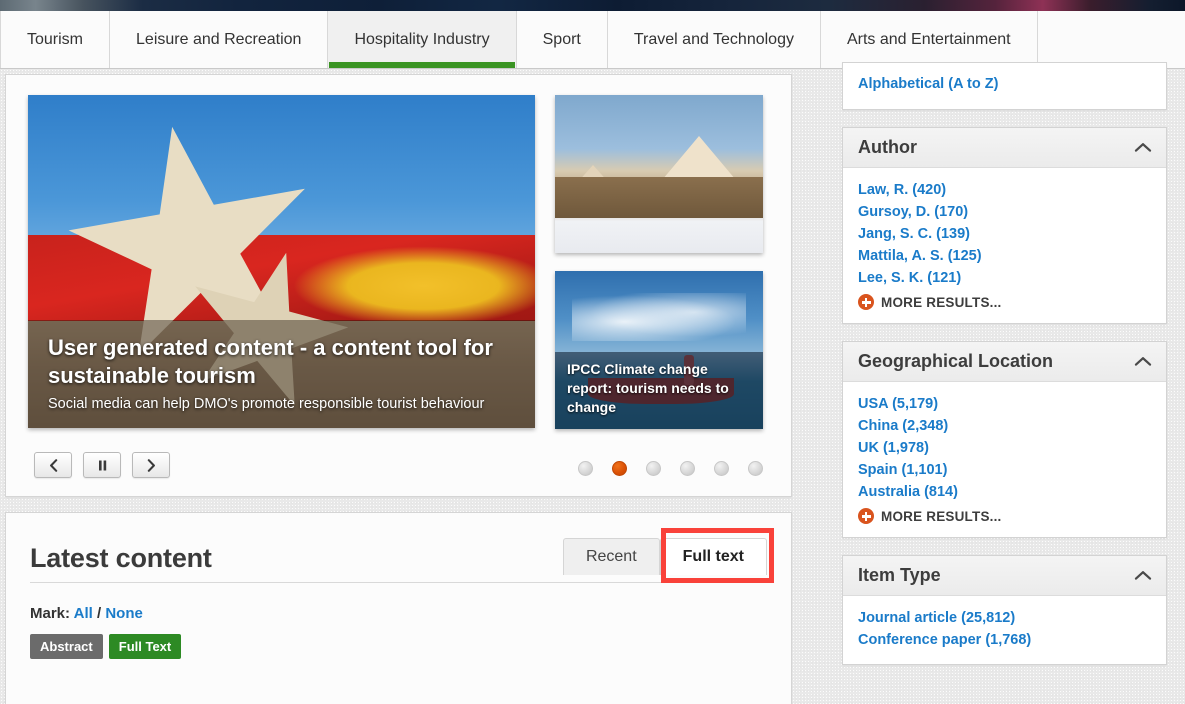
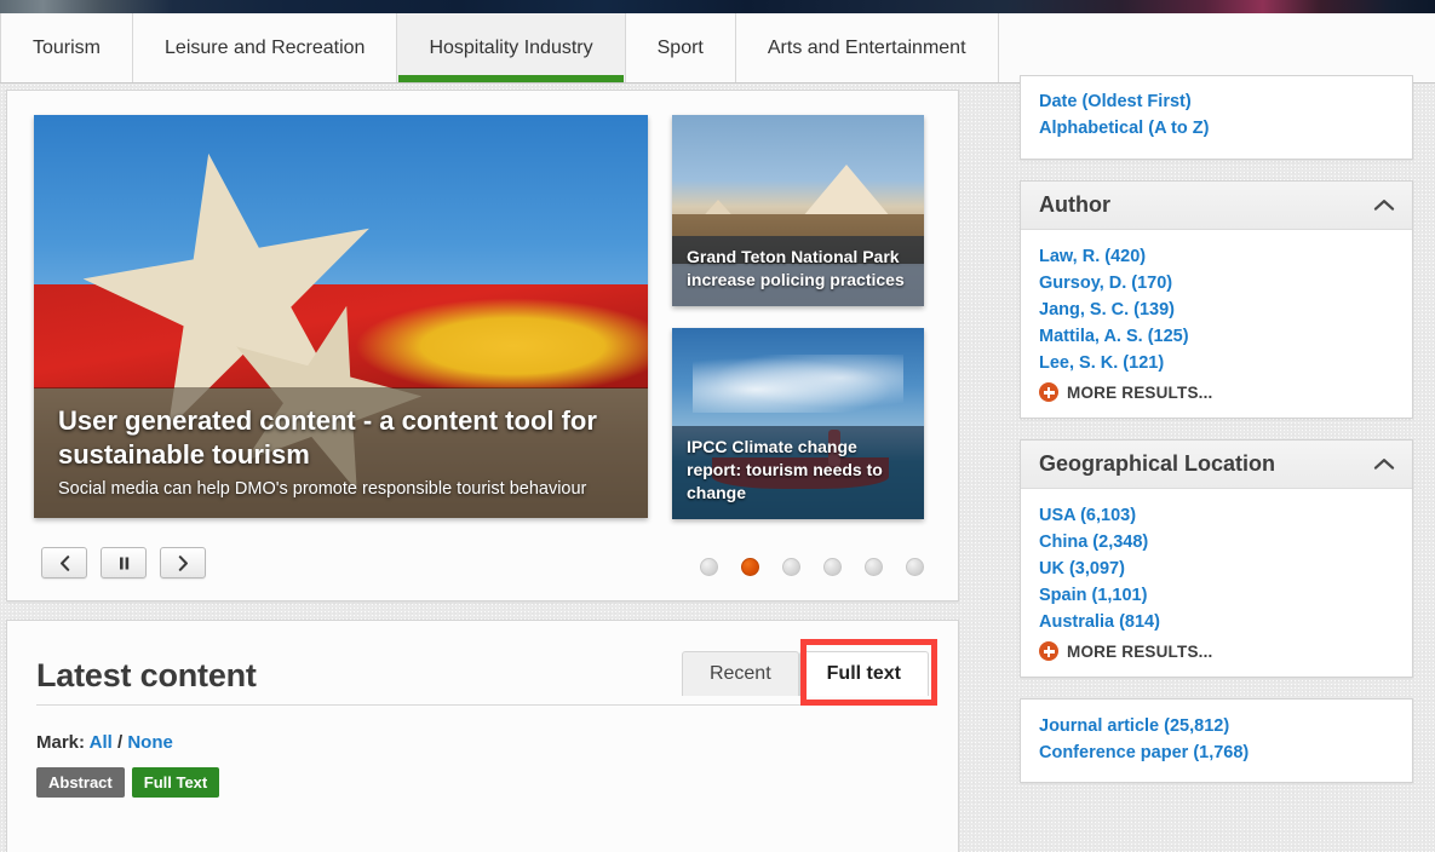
  Tourism
  Leisure and Recreation
  Hospitality Industry
  Sport
- Travel and Technology
  Arts and Entertainment
  User generated content - a content tool for sustainable tourism
  Social media can help DMO's promote responsible tourist behaviour
+ Grand Teton National Park increase policing practices
  IPCC Climate change report: tourism needs to change
  Latest content
  Recent
  Full text
  Mark: All / None
  Abstract
  Full Text
+ Date (Oldest First)
  Alphabetical (A to Z)
  Author
  Law, R. (420)
  Gursoy, D. (170)
  Jang, S. C. (139)
  Mattila, A. S. (125)
  Lee, S. K. (121)
  MORE RESULTS...
  Geographical Location
- USA (5,179)
+ USA (6,103)
  China (2,348)
- UK (1,978)
+ UK (3,097)
  Spain (1,101)
  Australia (814)
  MORE RESULTS...
- Item Type
  Journal article (25,812)
  Conference paper (1,768)
